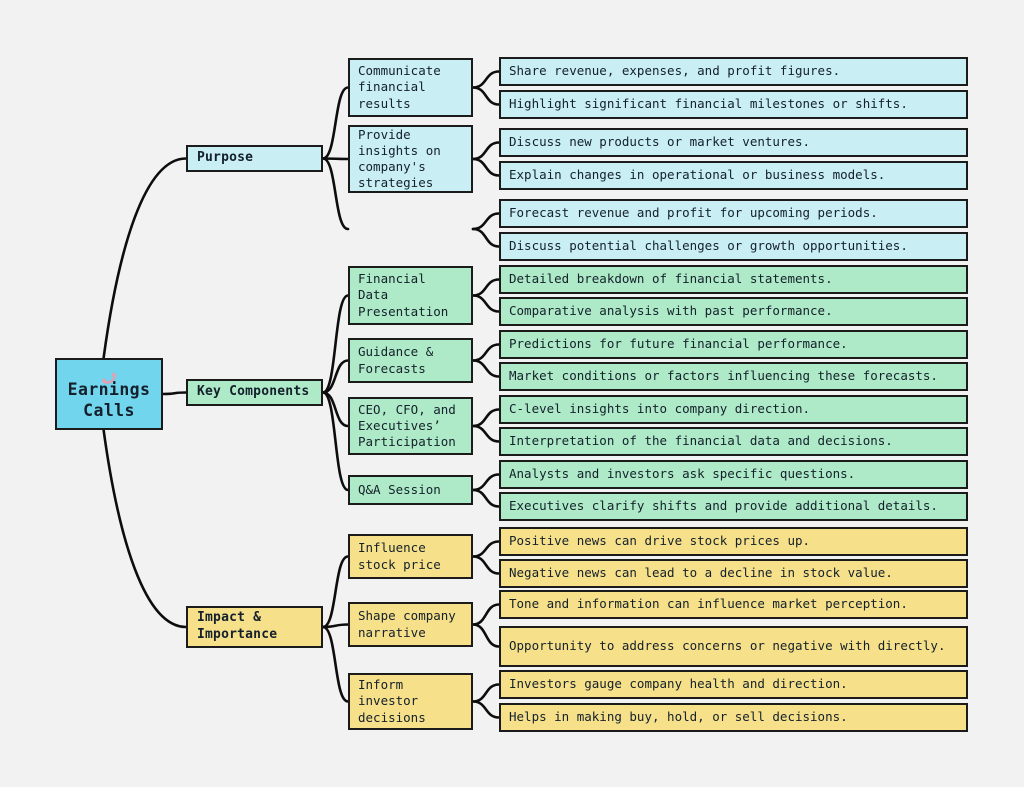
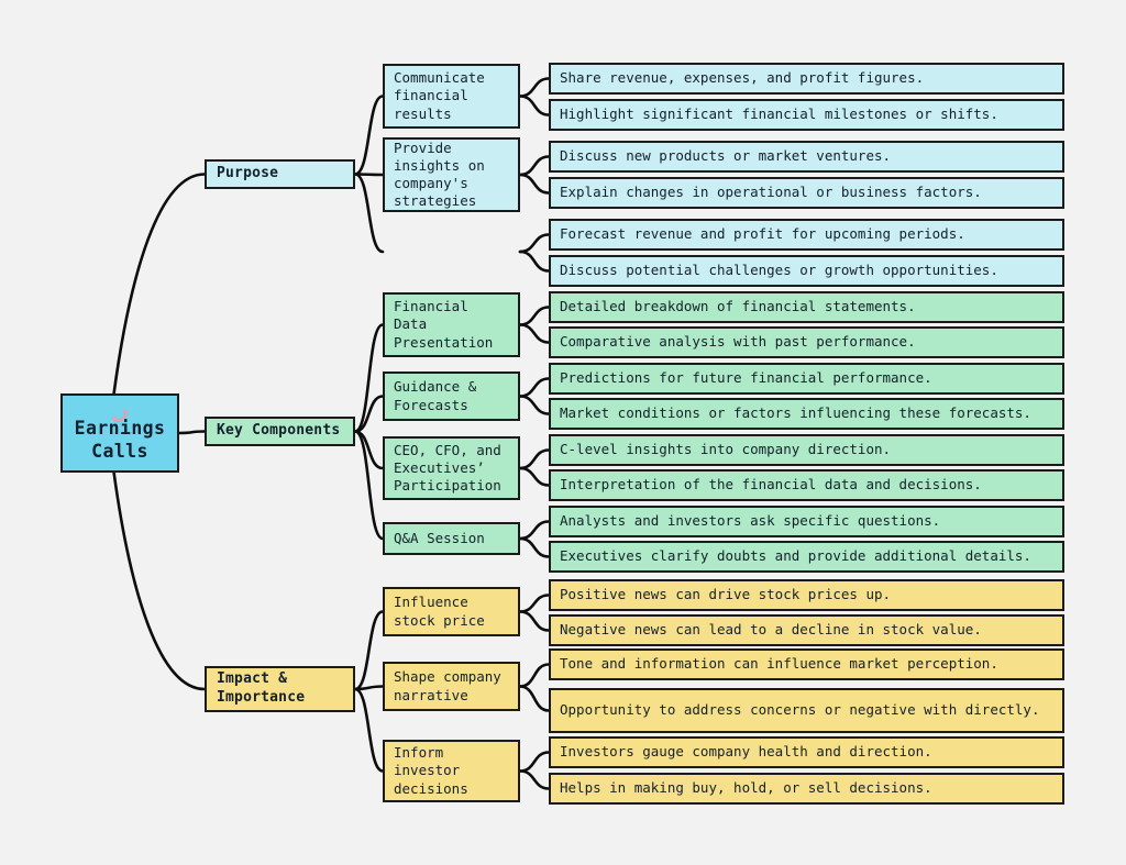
  Earnings
  Calls
  Purpose
  Communicate
  financial
  results
  Share revenue, expenses, and profit figures.
  Highlight significant financial milestones or shifts.
  Provide
  insights on
  company's
  strategies
  Discuss new products or market ventures.
- Explain changes in operational or business models.
+ Explain changes in operational or business factors.
  Forecast revenue and profit for upcoming periods.
  Discuss potential challenges or growth opportunities.
  Key Components
  Financial
  Data
  Presentation
  Detailed breakdown of financial statements.
  Comparative analysis with past performance.
  Guidance &
  Forecasts
  Predictions for future financial performance.
  Market conditions or factors influencing these forecasts.
  CEO, CFO, and
  Executives’
  Participation
  C-level insights into company direction.
  Interpretation of the financial data and decisions.
  Q&A Session
  Analysts and investors ask specific questions.
- Executives clarify shifts and provide additional details.
+ Executives clarify doubts and provide additional details.
  Impact &
  Importance
  Influence
  stock price
  Positive news can drive stock prices up.
  Negative news can lead to a decline in stock value.
  Shape company
  narrative
  Tone and information can influence market perception.
  Opportunity to address concerns or negative with directly.
  Inform
  investor
  decisions
  Investors gauge company health and direction.
  Helps in making buy, hold, or sell decisions.
